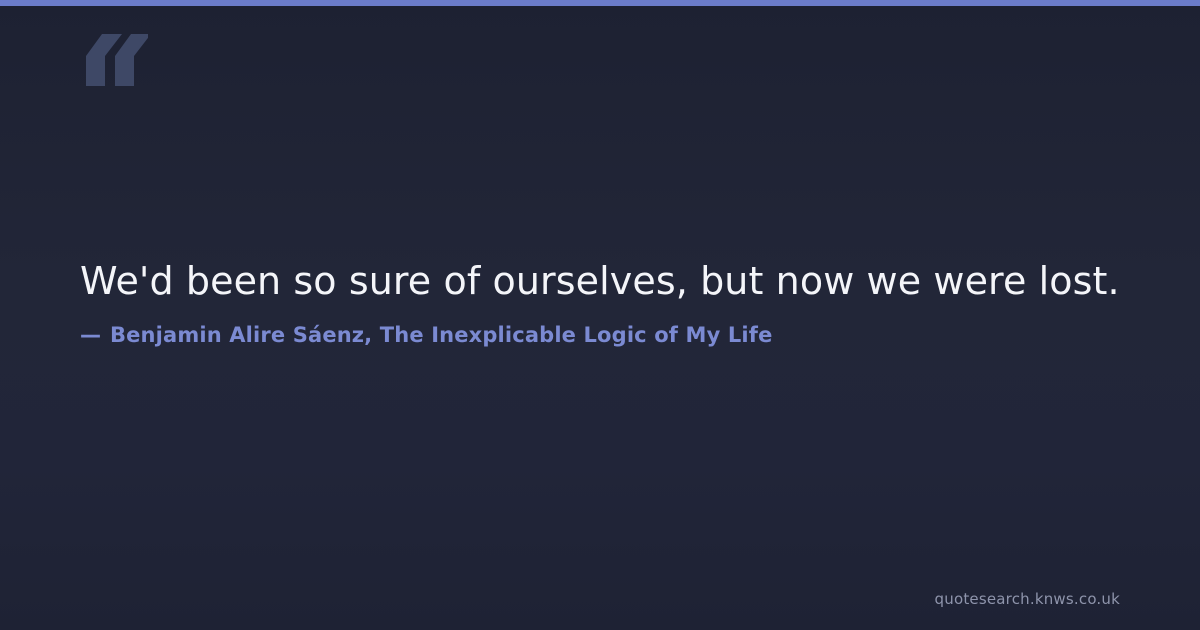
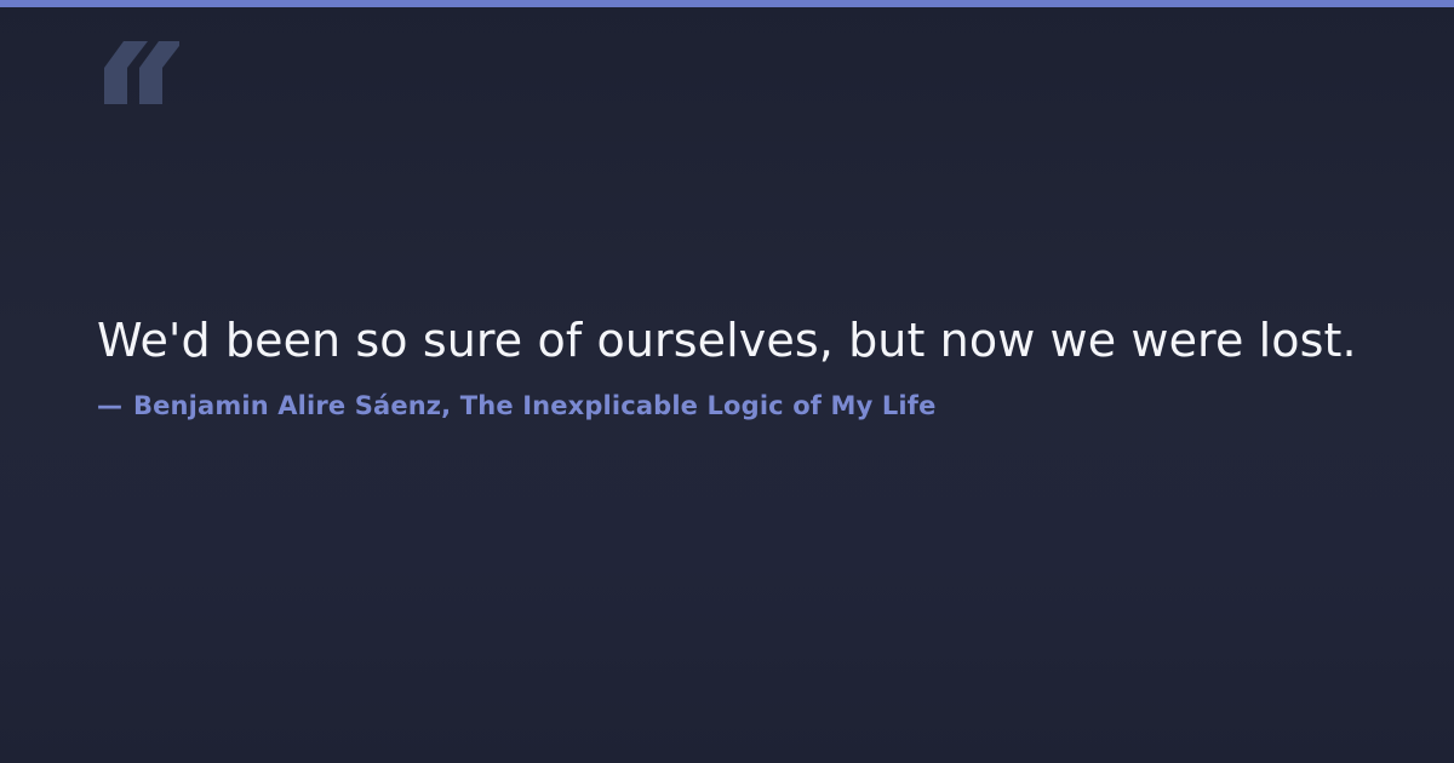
  We'd been so sure of ourselves, but now we were lost.
  —
  Benjamin Alire Sáenz, The Inexplicable Logic of My Life
- quotesearch.knws.co.uk
